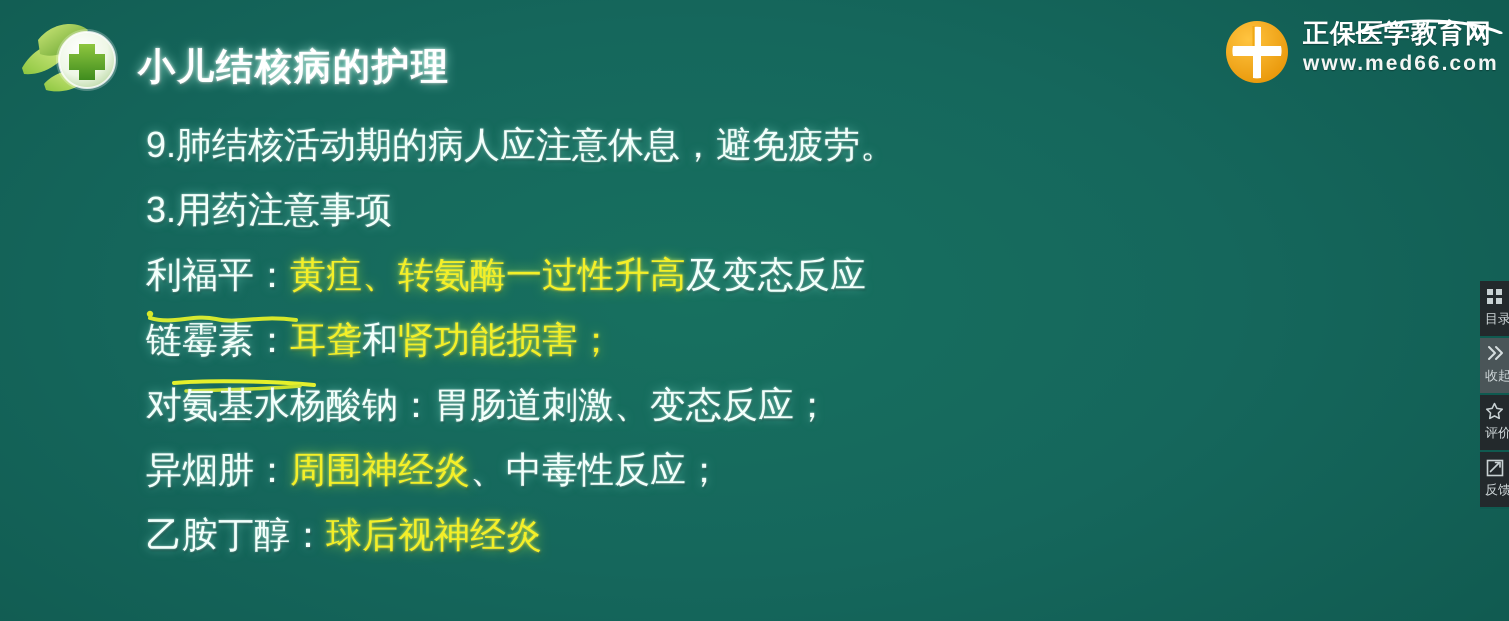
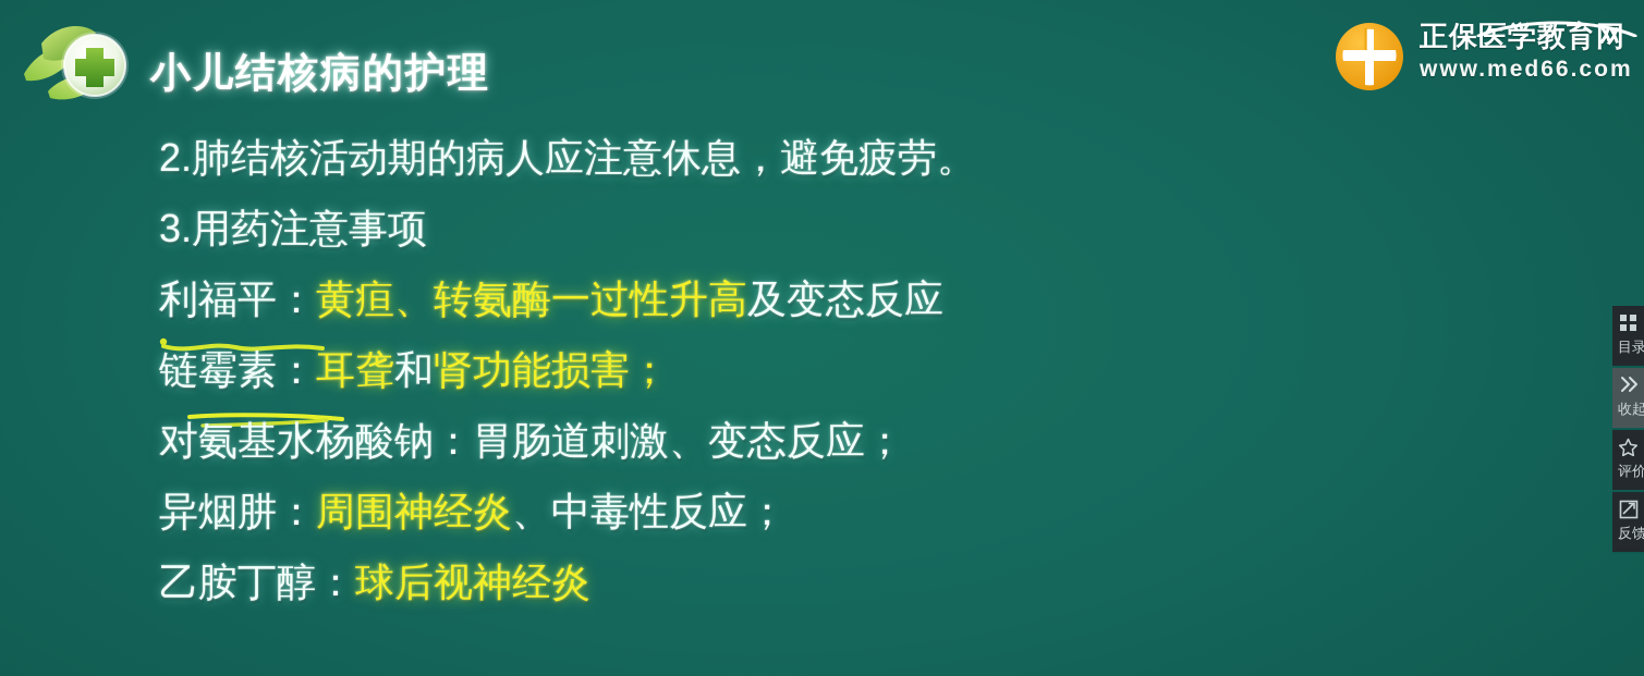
  小儿结核病的护理
  正保医学教育网
  www.med66.com
- 9.肺结核活动期的病人应注意休息，避免疲劳。
+ 2.肺结核活动期的病人应注意休息，避免疲劳。
  3.用药注意事项
  利福平：黄疸、转氨酶一过性升高及变态反应
  链霉素：耳聋和肾功能损害；
  对氨基水杨酸钠：胃肠道刺激、变态反应；
  异烟肼：周围神经炎、中毒性反应；
  乙胺丁醇：球后视神经炎
  目录
  收起
  评价
  反馈
